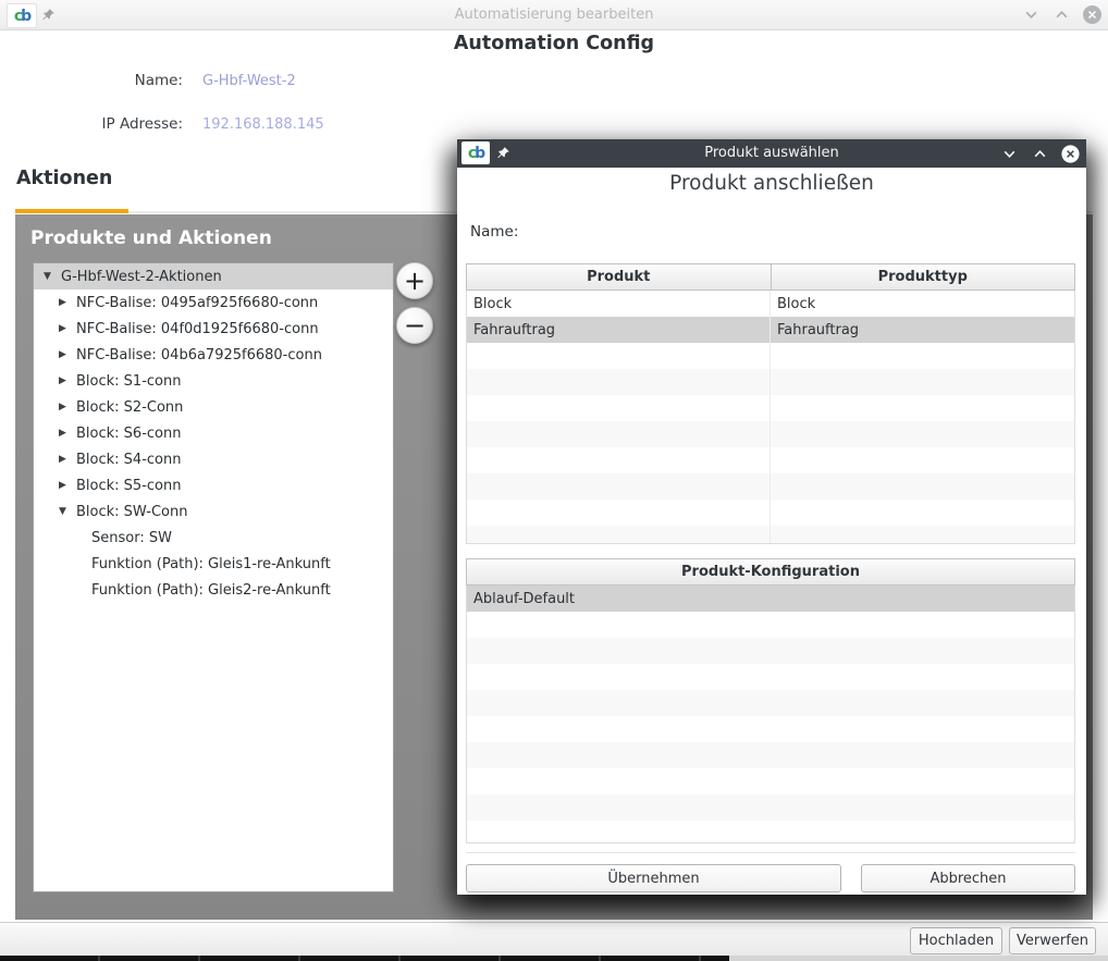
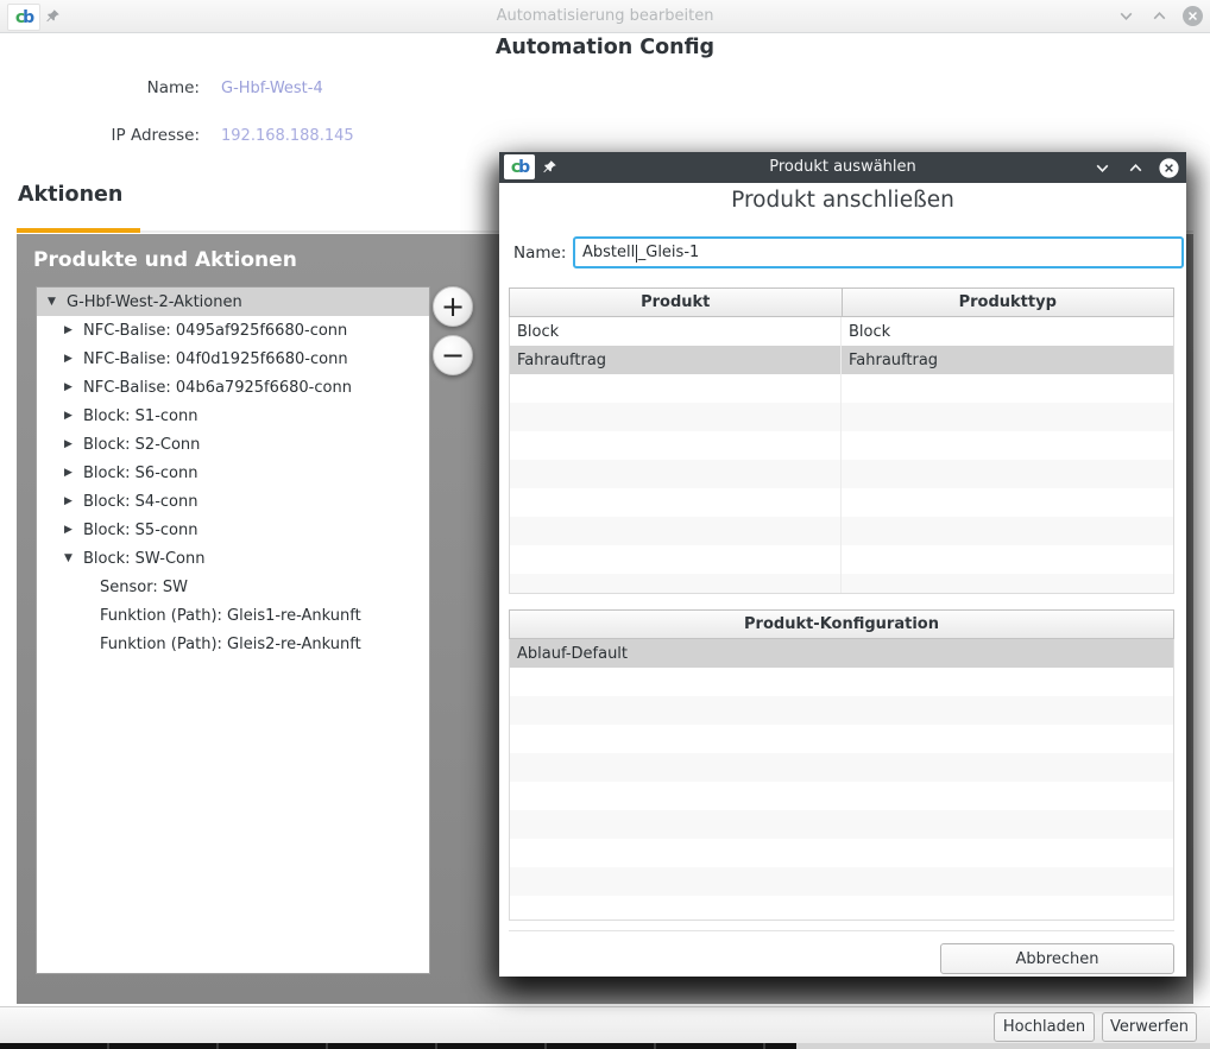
  c
  b
  Automatisierung bearbeiten
  Automation Config
  Name:
- G-Hbf-West-2
+ G-Hbf-West-4
  IP Adresse:
  192.168.188.145
  Aktionen
  Produkte und Aktionen
  ▼
  G-Hbf-West-2-Aktionen
  ▶
  NFC-Balise: 0495af925f6680-conn
  ▶
  NFC-Balise: 04f0d1925f6680-conn
  ▶
  NFC-Balise: 04b6a7925f6680-conn
  ▶
  Block: S1-conn
  ▶
  Block: S2-Conn
  ▶
  Block: S6-conn
  ▶
  Block: S4-conn
  ▶
  Block: S5-conn
  ▼
  Block: SW-Conn
  Sensor: SW
  Funktion (Path): Gleis1-re-Ankunft
  Funktion (Path): Gleis2-re-Ankunft
  +
  −
  Hochladen
  Verwerfen
  c
  b
  Produkt auswählen
  Produkt anschließen
  Name:
+ Abstell
+ _Gleis-1
  Produkt
  Produkttyp
  Block
  Block
  Fahrauftrag
  Fahrauftrag
  Produkt-Konfiguration
  Ablauf-Default
- Übernehmen
  Abbrechen
